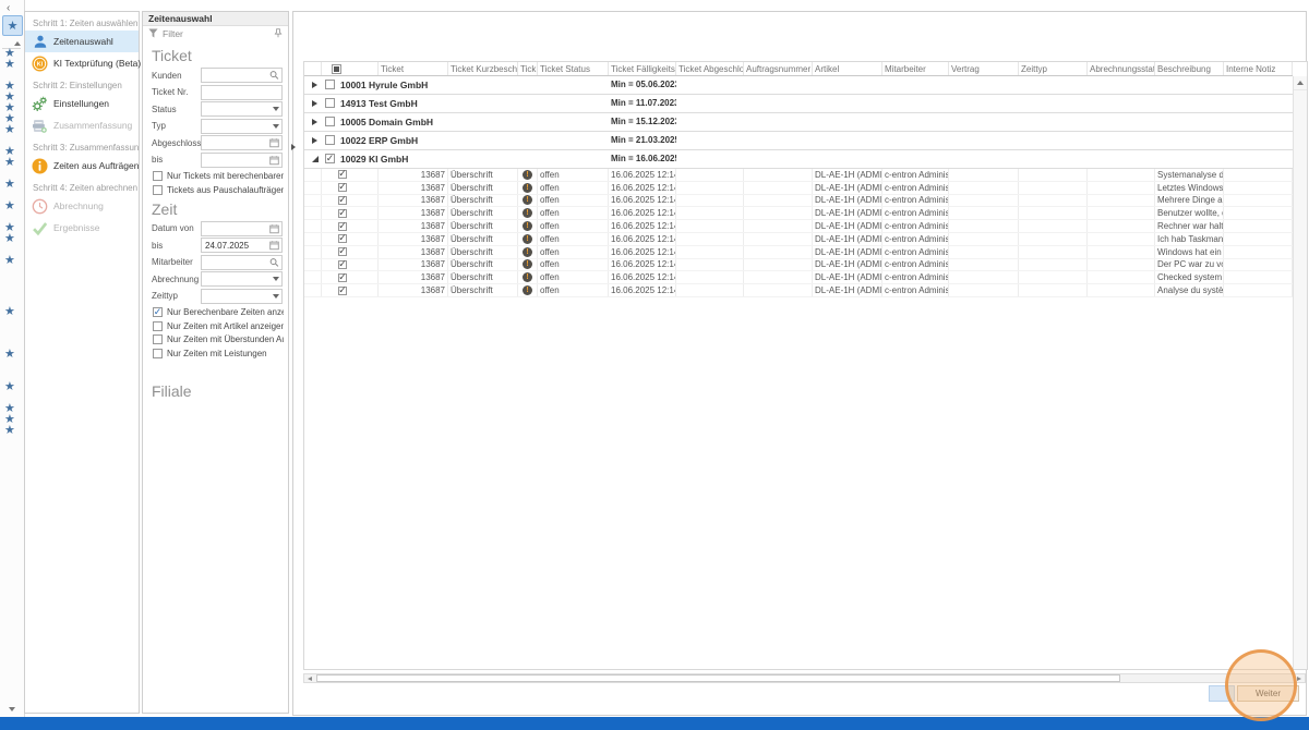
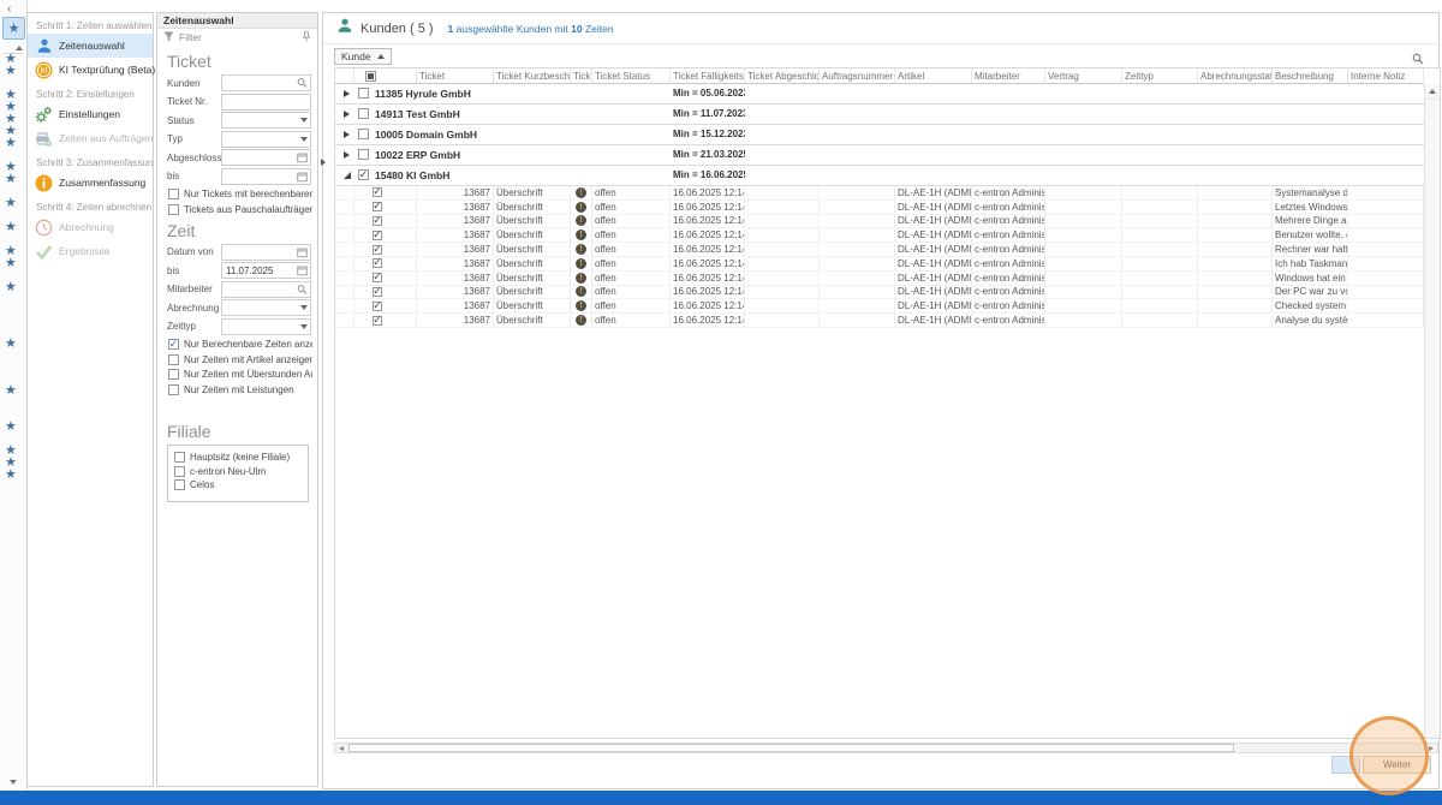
  ‹
  ★
  ★
  ★
  ★
  ★
  ★
  ★
  ★
  ★
  ★
  ★
  ★
  ★
  ★
  ★
  ★
  ★
  ★
  ★
  ★
  ★
  Schritt 1: Zeiten auswählen
  Zeitenauswahl
  KI Textprüfung (Beta)
  Schritt 2: Einstellungen
  Einstellungen
- Zusammenfassung
+ Zeiten aus Aufträgen
  Schritt 3: Zusammenfassun
- Zeiten aus Aufträgen
+ Zusammenfassung
  Schritt 4: Zeiten abrechnen
  Abrechnung
  Ergebnisse
  Zeitenauswahl
  Filter
  Ticket
  Kunden
  Ticket Nr.
  Status
  Typ
  Abgeschloss
  bis
  Nur Tickets mit berechenbaren
  Tickets aus Pauschalaufträgen
  Zeit
  Datum von
  bis
- 24.07.2025
+ 11.07.2025
  Mitarbeiter
  Abrechnung
  Zeittyp
  Nur Berechenbare Zeiten anz
  Nur Zeiten mit Artikel anzeigen
  Nur Zeiten mit Überstunden A
  Nur Zeiten mit Leistungen
  Filiale
+ Hauptsitz (keine Filiale)
+ c-entron Neu-Ulm
+ Celos
+ Kunden ( 5 )
+ 1 ausgewählte Kunden mit 10 Zeiten
+ Kunde
  Ticket
  Ticket Kurzbesch
  Ticket Status
  Ticket Fälligkeits
  Ticket Abgeschlo
  Auftragsnummer
  Artikel
  Mitarbeiter
  Vertrag
  Zeittyp
  Abrechnungsstat
  Beschreibung
  Interne Notiz
- 10001 Hyrule GmbH
+ 11385 Hyrule GmbH
  Min = 05.06.202
  14913 Test GmbH
  Min = 11.07.202
  10005 Domain GmbH
  Min = 15.12.202
  10022 ERP GmbH
  Min = 21.03.202
- 10029 KI GmbH
+ 15480 KI GmbH
  Min = 16.06.202
  13687
  Überschrift
  offen
  16.06.2025 12:1
  DL-AE-1H (ADMI
  c-entron Adminis
  Systemanalyse d
  13687
  Überschrift
  offen
  16.06.2025 12:1
  DL-AE-1H (ADMI
  c-entron Adminis
  Letztes Windows
  13687
  Überschrift
  offen
  16.06.2025 12:1
  DL-AE-1H (ADMI
  c-entron Adminis
  Mehrere Dinge a
  13687
  Überschrift
  offen
  16.06.2025 12:1
  DL-AE-1H (ADMI
  c-entron Adminis
  Benutzer wollte,
  13687
  Überschrift
  offen
  16.06.2025 12:1
  DL-AE-1H (ADMI
  c-entron Adminis
  Rechner war halt
  13687
  Überschrift
  offen
  16.06.2025 12:1
  DL-AE-1H (ADMI
  c-entron Adminis
  Ich hab Taskman
  13687
  Überschrift
  offen
  16.06.2025 12:1
  DL-AE-1H (ADMI
  c-entron Adminis
  Windows hat ein
  13687
  Überschrift
  offen
  16.06.2025 12:1
  DL-AE-1H (ADMI
  c-entron Adminis
  13687
  Überschrift
  offen
  16.06.2025 12:1
  DL-AE-1H (ADMI
  c-entron Adminis
  Checked system
  13687
  Überschrift
  offen
  16.06.2025 12:1
  DL-AE-1H (ADMI
  c-entron Adminis
  Analyse du systè
  Weiter
